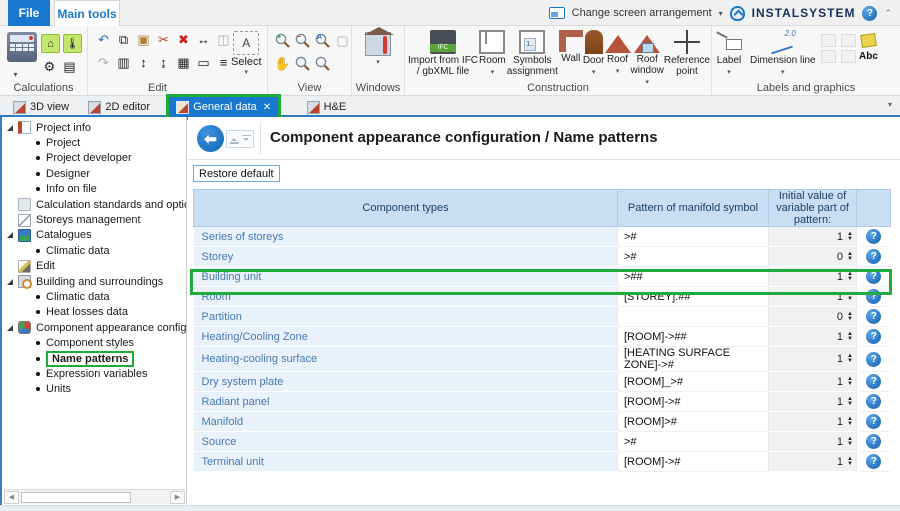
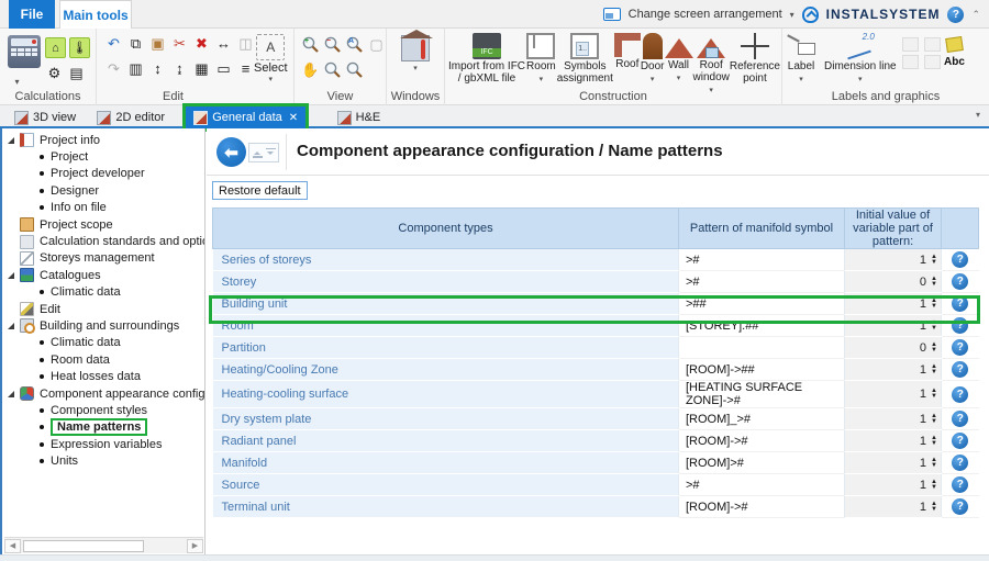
  File
  Main tools
  Change screen arrangement
  ▾
  INSTALSYSTEM
  ?
  ⌃
  ⌂
  🌡
  ⚙
  ▤
  ▾
  Calculations
  ↶
  ⧉
  ▣
  ✂
  ✖
  ↔
  ◫
  ↷
  ▥
  ↕
  ↨
  ▦
  ▭
  ≡
  A
  Select
  Edit
  ▢
  ✋
  View
  Windows
  Import from IFC / gbXML file
  Room
  Symbols assignment
- Wall
+ Roof
  Door
- Roof
+ Wall
  Roof window
  Reference point
  Construction
  Label
  Dimension line
  Abc
  Labels and graphics
  3D view
  2D editor
  General data
  ✕
  H&E
  ▾
  Project info
  Project
  Project developer
  Designer
  Info on file
+ Project scope
  Calculation standards and opti
  Storeys management
  Catalogues
  Climatic data
  Edit
  Building and surroundings
  Climatic data
+ Room data
  Heat losses data
  Component appearance config
  Component styles
  Name patterns
  Expression variables
  Units
  ⬅
  Component appearance configuration / Name patterns
  Restore default
  Component types	Pattern of manifold symbol	Initial value of variable part of pattern:
  Series of storeys	>#	1	?
  Storey	>#	0	?
  Building unit	>##	1	?
  Room	[STOREY].##	1	?
  Partition		0	?
  Heating/Cooling Zone	[ROOM]->##	1	?
  Heating-cooling surface	[HEATING SURFACE ZONE]->#	1	?
  Dry system plate	[ROOM]_>#	1	?
  Radiant panel	[ROOM]->#	1	?
  Manifold	[ROOM]>#	1	?
  Source	>#	1	?
  Terminal unit	[ROOM]->#	1	?
